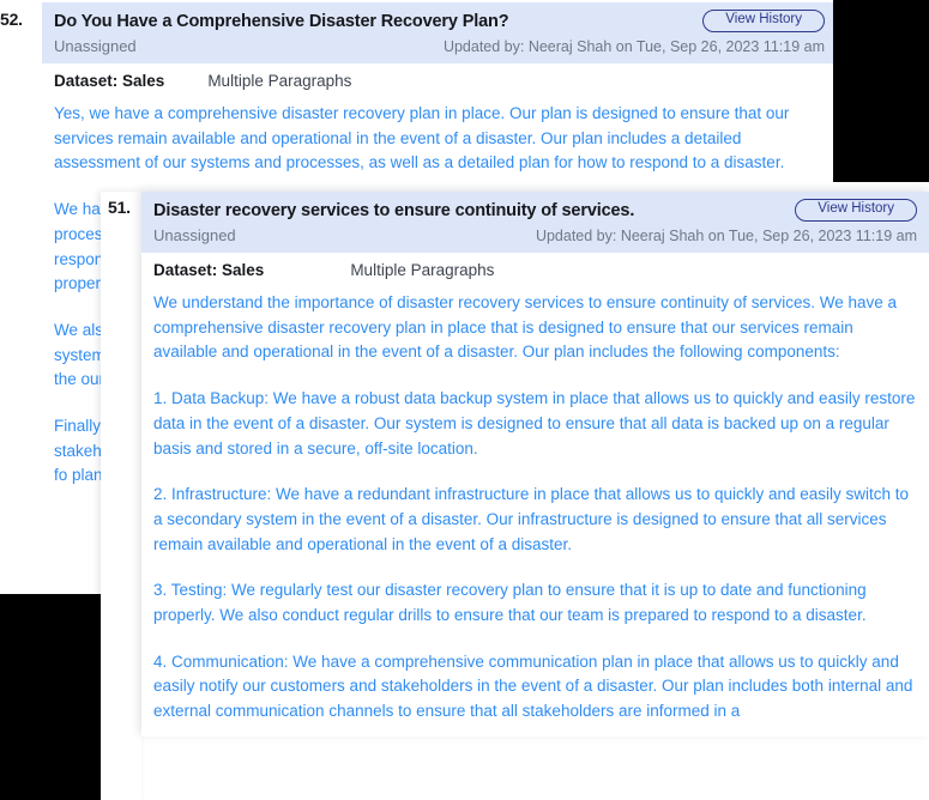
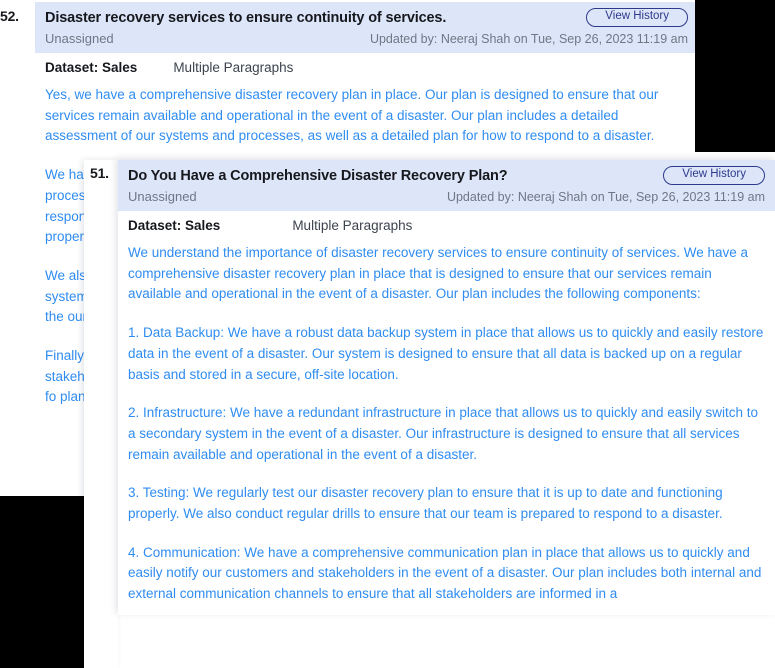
  52.
- Do You Have a Comprehensive Disaster Recovery Plan?
+ Disaster recovery services to ensure continuity of services.
  View History
  Unassigned
  Updated by: Neeraj Shah on Tue, Sep 26, 2023 11:19 am
  Dataset: Sales
  Multiple Paragraphs
  Yes, we have a comprehensive disaster recovery plan in place. Our plan is designed to ensure that our services remain available and operational in the event of a disaster. Our plan includes a detailed assessment of our systems and processes, as well as a detailed plan for how to respond to a disaster.
  We ha proces respon proper
  We als system the ou
  Finally stakeh fo plan
  51.
- Disaster recovery services to ensure continuity of services.
+ Do You Have a Comprehensive Disaster Recovery Plan?
  View History
  Unassigned
  Updated by: Neeraj Shah on Tue, Sep 26, 2023 11:19 am
  Dataset: Sales
  Multiple Paragraphs
  We understand the importance of disaster recovery services to ensure continuity of services. We have a comprehensive disaster recovery plan in place that is designed to ensure that our services remain available and operational in the event of a disaster. Our plan includes the following components:
  1. Data Backup: We have a robust data backup system in place that allows us to quickly and easily restore data in the event of a disaster. Our system is designed to ensure that all data is backed up on a regular basis and stored in a secure, off-site location.
  2. Infrastructure: We have a redundant infrastructure in place that allows us to quickly and easily switch to a secondary system in the event of a disaster. Our infrastructure is designed to ensure that all services remain available and operational in the event of a disaster.
  3. Testing: We regularly test our disaster recovery plan to ensure that it is up to date and functioning properly. We also conduct regular drills to ensure that our team is prepared to respond to a disaster.
  4. Communication: We have a comprehensive communication plan in place that allows us to quickly and easily notify our customers and stakeholders in the event of a disaster. Our plan includes both internal and external communication channels to ensure that all stakeholders are informed in a
